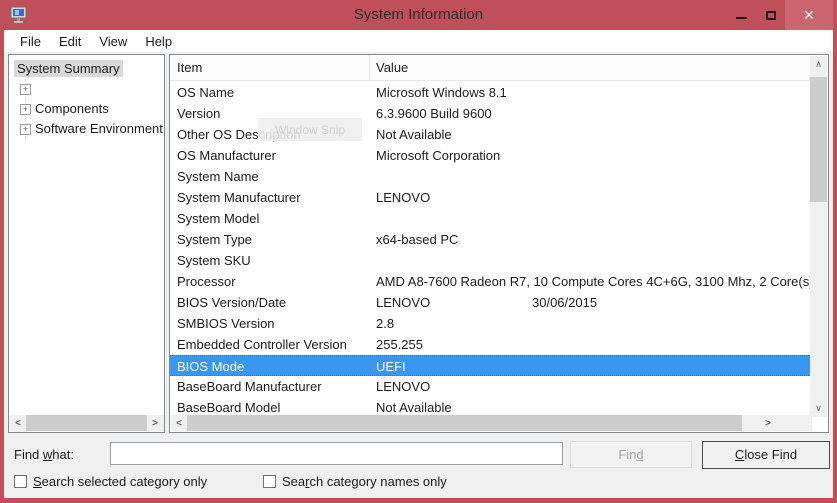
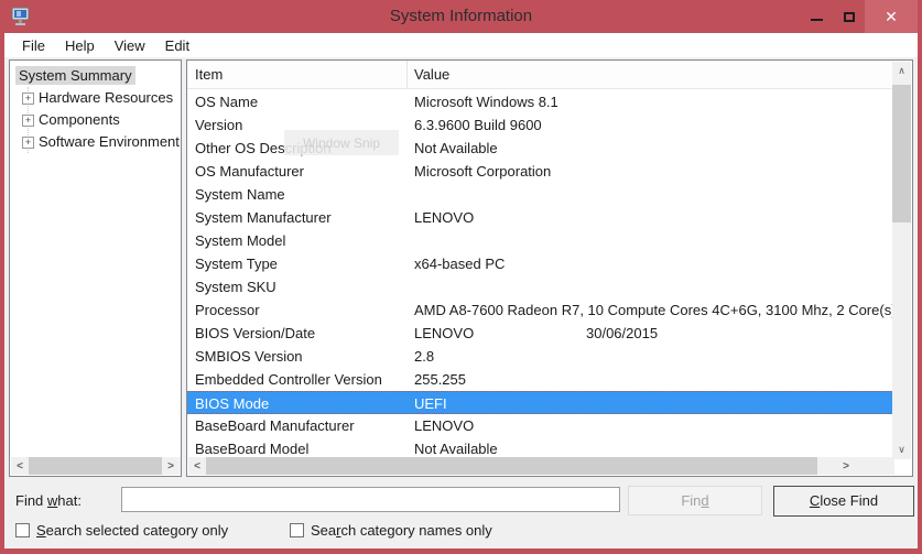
  System Information
  ✕
  File
- Edit
+ Help
  View
- Help
+ Edit
  System Summary
  +
+ Hardware Resources
  +
  Components
  +
  Software Environment
  <
  >
  Item
  Value
  OS Name
  Microsoft Windows 8.1
  Version
  6.3.9600 Build 9600
  Other OS Description
  Not Available
  OS Manufacturer
  Microsoft Corporation
  System Name
  System Manufacturer
  LENOVO
  System Model
  System Type
  x64-based PC
  System SKU
  Processor
  AMD A8-7600 Radeon R7, 10 Compute Cores 4C+6G, 3100 Mhz, 2 Core(s
  BIOS Version/Date
  LENOVO 30/06/2015
  SMBIOS Version
  2.8
  Embedded Controller Version
  255.255
  BIOS Mode
  UEFI
  BaseBoard Manufacturer
  LENOVO
  BaseBoard Model
  Not Available
  Window Snip
  ∧
  ∨
  <
  >
  Find what:
  Find
  Close Find
  Search selected category only
  Search category names only
